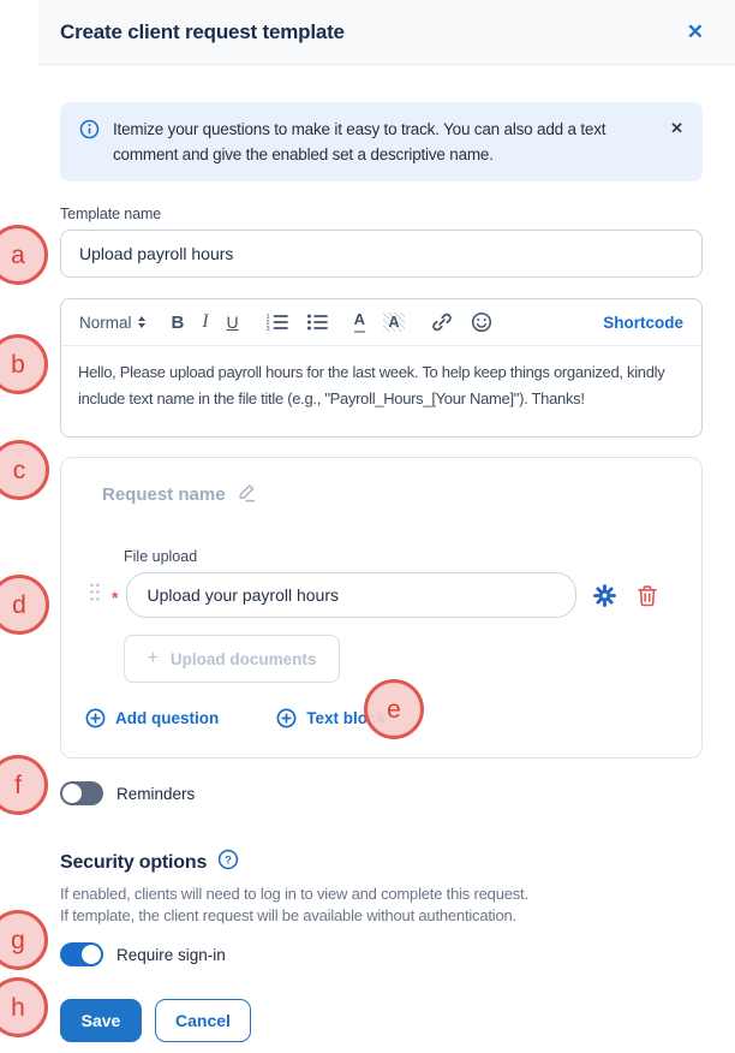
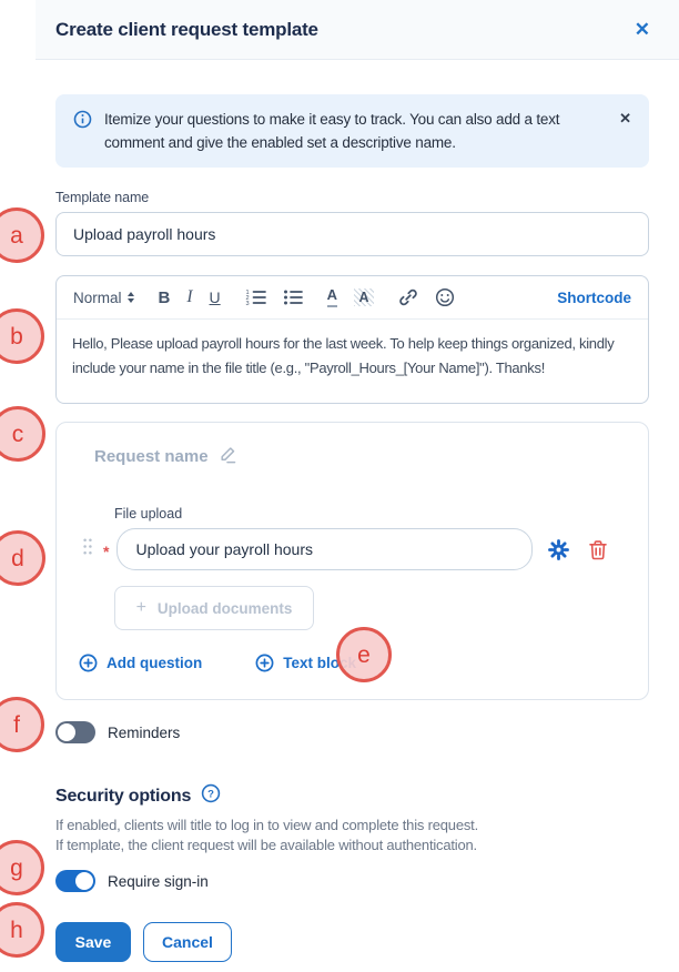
  Create client request template
  ✕
  Itemize your questions to make it easy to track. You can also add a text comment and give the enabled set a descriptive name.
  ✕
  Template name
  Upload payroll hours
  Normal
  B
  I
  U
  A
  A
  Shortcode
- Hello, Please upload payroll hours for the last week. To help keep things organized, kindly include text name in the file title (e.g., "Payroll_Hours_[Your Name]"). Thanks!
+ Hello, Please upload payroll hours for the last week. To help keep things organized, kindly include your name in the file title (e.g., "Payroll_Hours_[Your Name]"). Thanks!
  Request name
  File upload
  *
  Upload your payroll hours
  +
  Upload documents
  Add question
  Text blo
  Reminders
  Security options
  ?
- If enabled, clients will need to log in to view and complete this request.
+ If enabled, clients will title to log in to view and complete this request.
  If template, the client request will be available without authentication.
  Require sign-in
  Save
  Cancel
  a
  b
  c
  d
  e
  f
  g
  h
